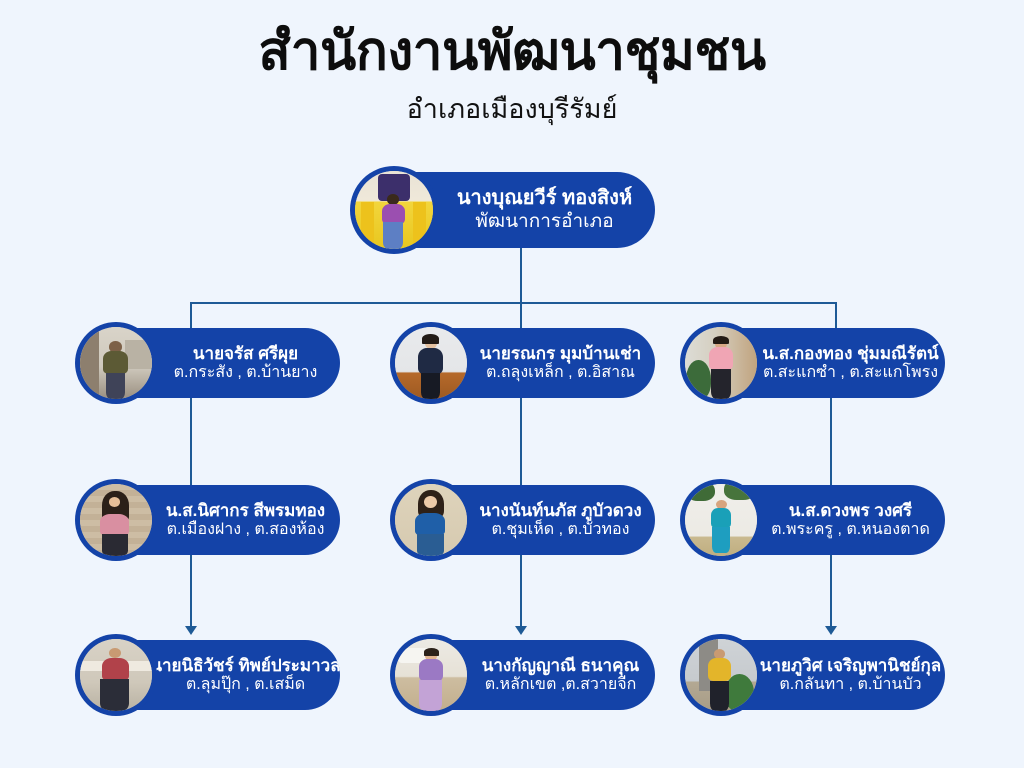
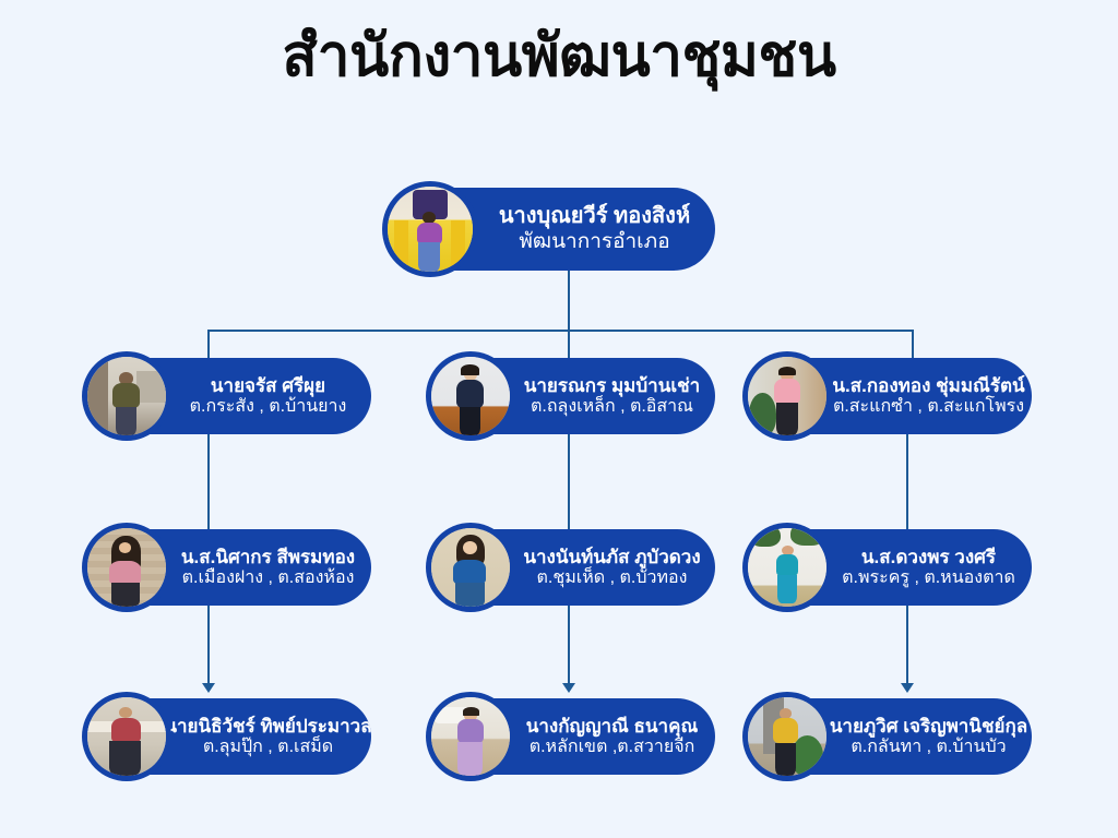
  สำนักงานพัฒนาชุมชน
- อำเภอเมืองบุรีรัมย์
  นางบุณยวีร์ ทองสิงห์
  พัฒนาการอำเภอ
  นายจรัส ศรีผุย
  ต.กระสัง , ต.บ้านยาง
  น.ส.นิศากร สีพรมทอง
  ต.เมืองฝาง , ต.สองห้อง
  นายนิธิวัชร์ ทิพย์ประมาวล
  ต.ลุมปุ๊ก , ต.เสม็ด
  นายรณกร มุมบ้านเช่า
  ต.ถลุงเหล็ก , ต.อิสาณ
  นางนันท์นภัส ภูบัวดวง
  ต.ชุมเห็ด , ต.บัวทอง
  นางกัญญาณี ธนาคุณ
  ต.หลักเขต ,ต.สวายจีก
  น.ส.กองทอง ชุ่มมณีรัตน์
  ต.สะแกซำ , ต.สะแกโพรง
  น.ส.ดวงพร วงศรี
  ต.พระครู , ต.หนองตาด
  นายภูวิศ เจริญพานิชย์กุล
  ต.กลันทา , ต.บ้านบัว
